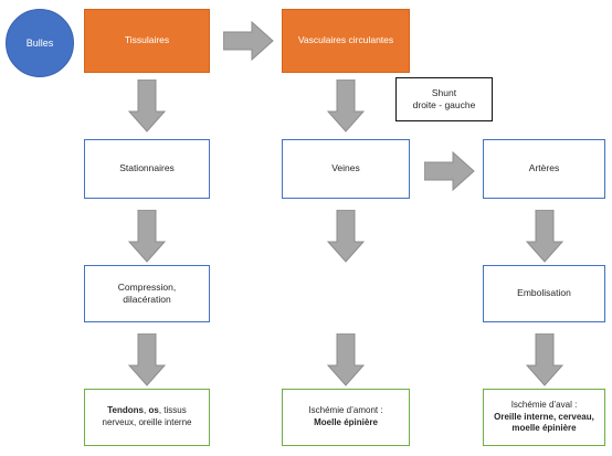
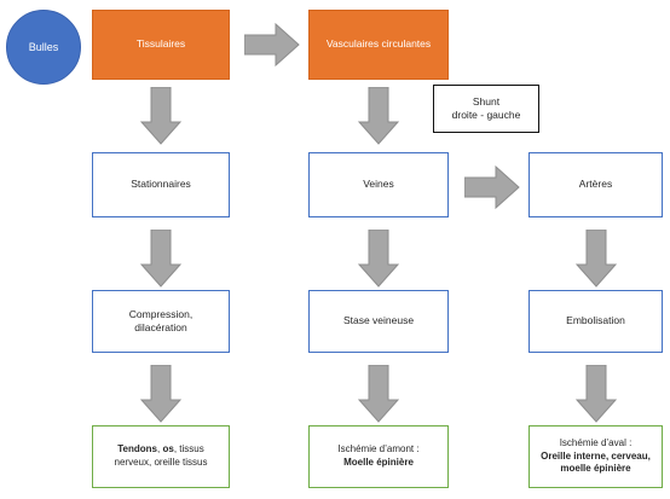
  Bulles
  Tissulaires
  Vasculaires circulantes
  Shunt
  droite - gauche
  Stationnaires
  Veines
  Artères
  Compression,
  dilacération
+ Stase veineuse
  Embolisation
- Tendons, os, tissus nerveux, oreille interne
+ Tendons, os, tissus nerveux, oreille tissus
  Ischémie d’amont :
  Moelle épinière
  Ischémie d’aval :
  Oreille interne, cerveau,
  moelle épinière
